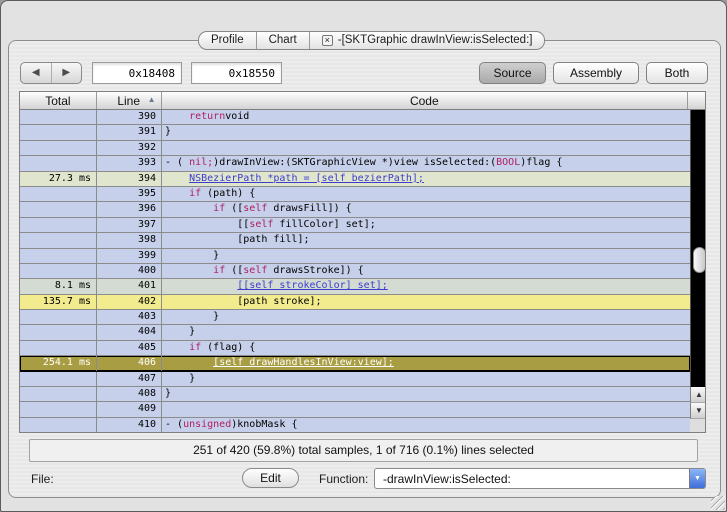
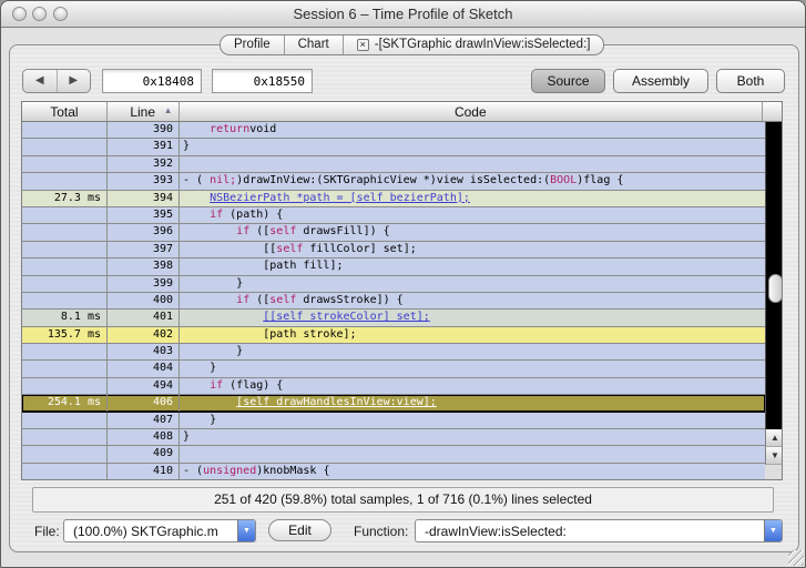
+ Session 6 – Time Profile of Sketch
  Profile
  Chart
  ×
  -[SKTGraphic drawInView:isSelected:]
  ◀
  ▶
  0x18408
  0x18550
  Source
  Assembly
  Both
  Total
  Line
  ▲
  Code
  390
  returnvoid
  391
  }
  392
  393
  - ( nil;)drawInView:(SKTGraphicView *)view isSelected:(BOOL)flag {
  27.3 ms
  394
  NSBezierPath *path = [self bezierPath];
  395
  if (path) {
  396
  if ([self drawsFill]) {
  397
  [[self fillColor] set];
  398
  [path fill];
  399
  }
  400
  if ([self drawsStroke]) {
  8.1 ms
  401
  [[self strokeColor] set];
  135.7 ms
  402
  [path stroke];
  403
  }
  404
  }
- 405
+ 494
  if (flag) {
  254.1 ms
  406
  [self drawHandlesInView:view];
  407
  }
  408
  }
  409
  410
  - (unsigned)knobMask {
  ▲
  ▼
  251 of 420 (59.8%) total samples, 1 of 716 (0.1%) lines selected
  File:
+ (100.0%) SKTGraphic.m
  Edit
  Function:
  -drawInView:isSelected:
